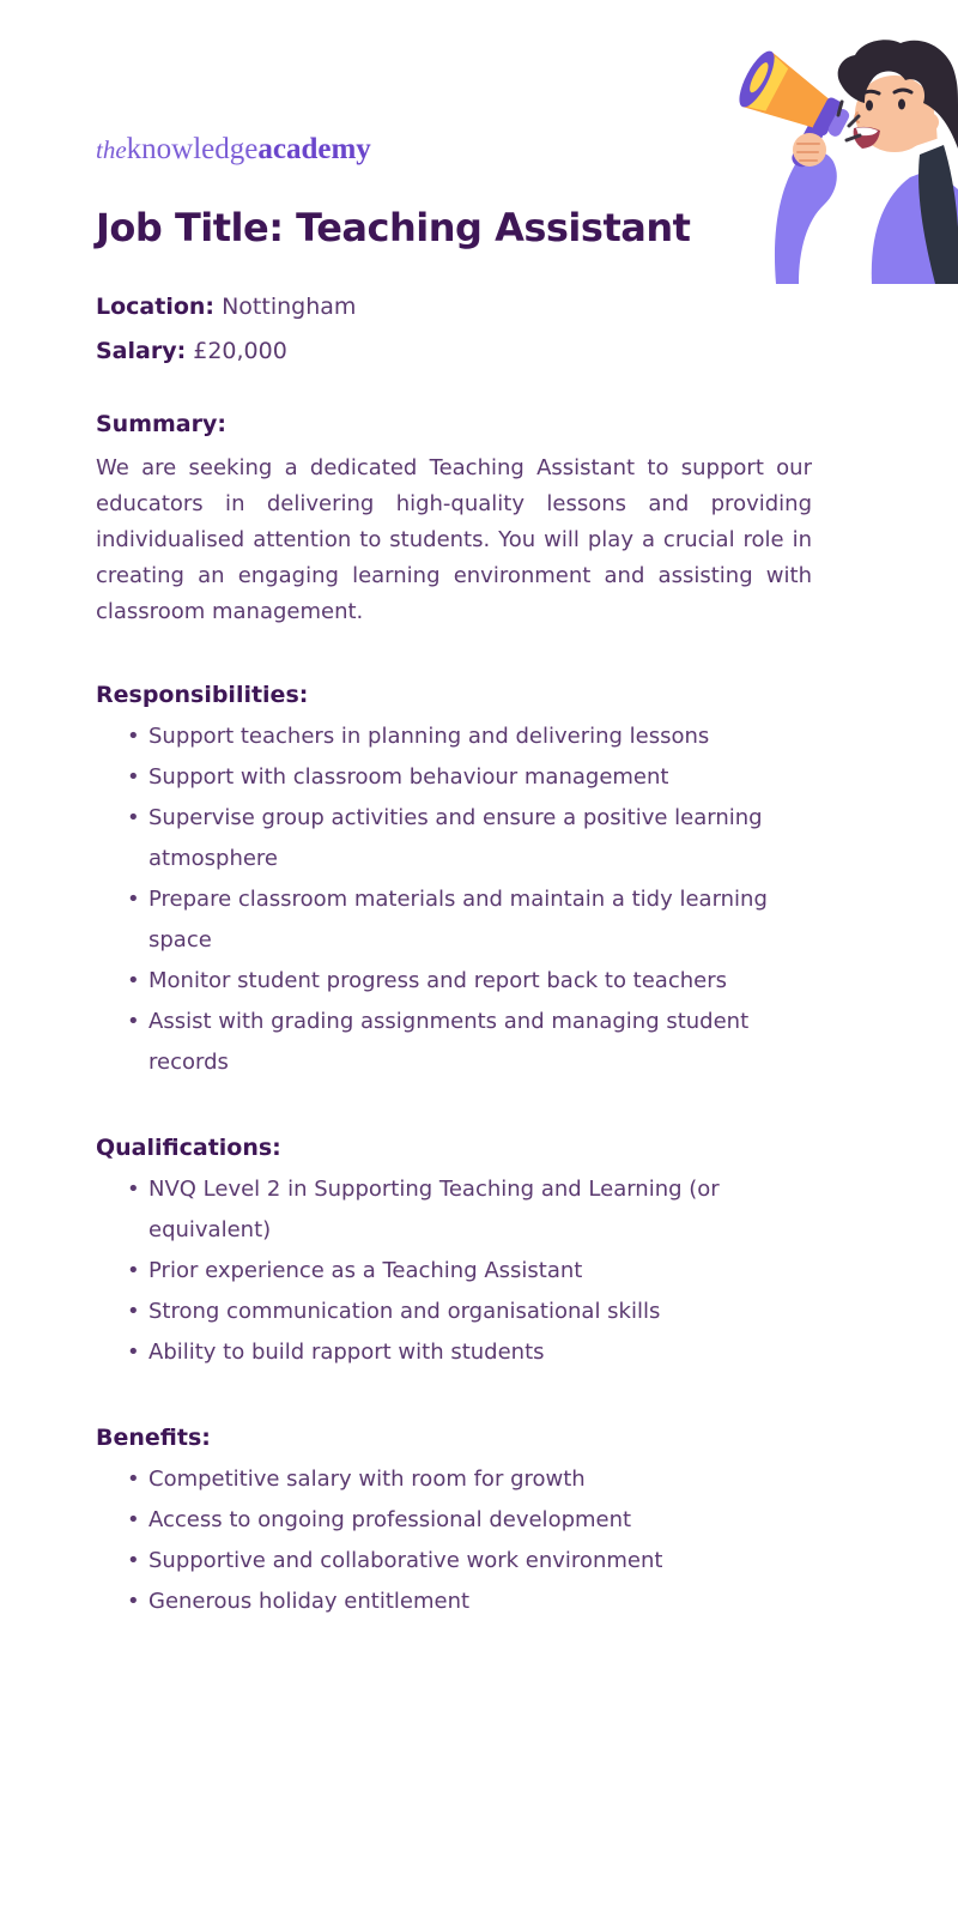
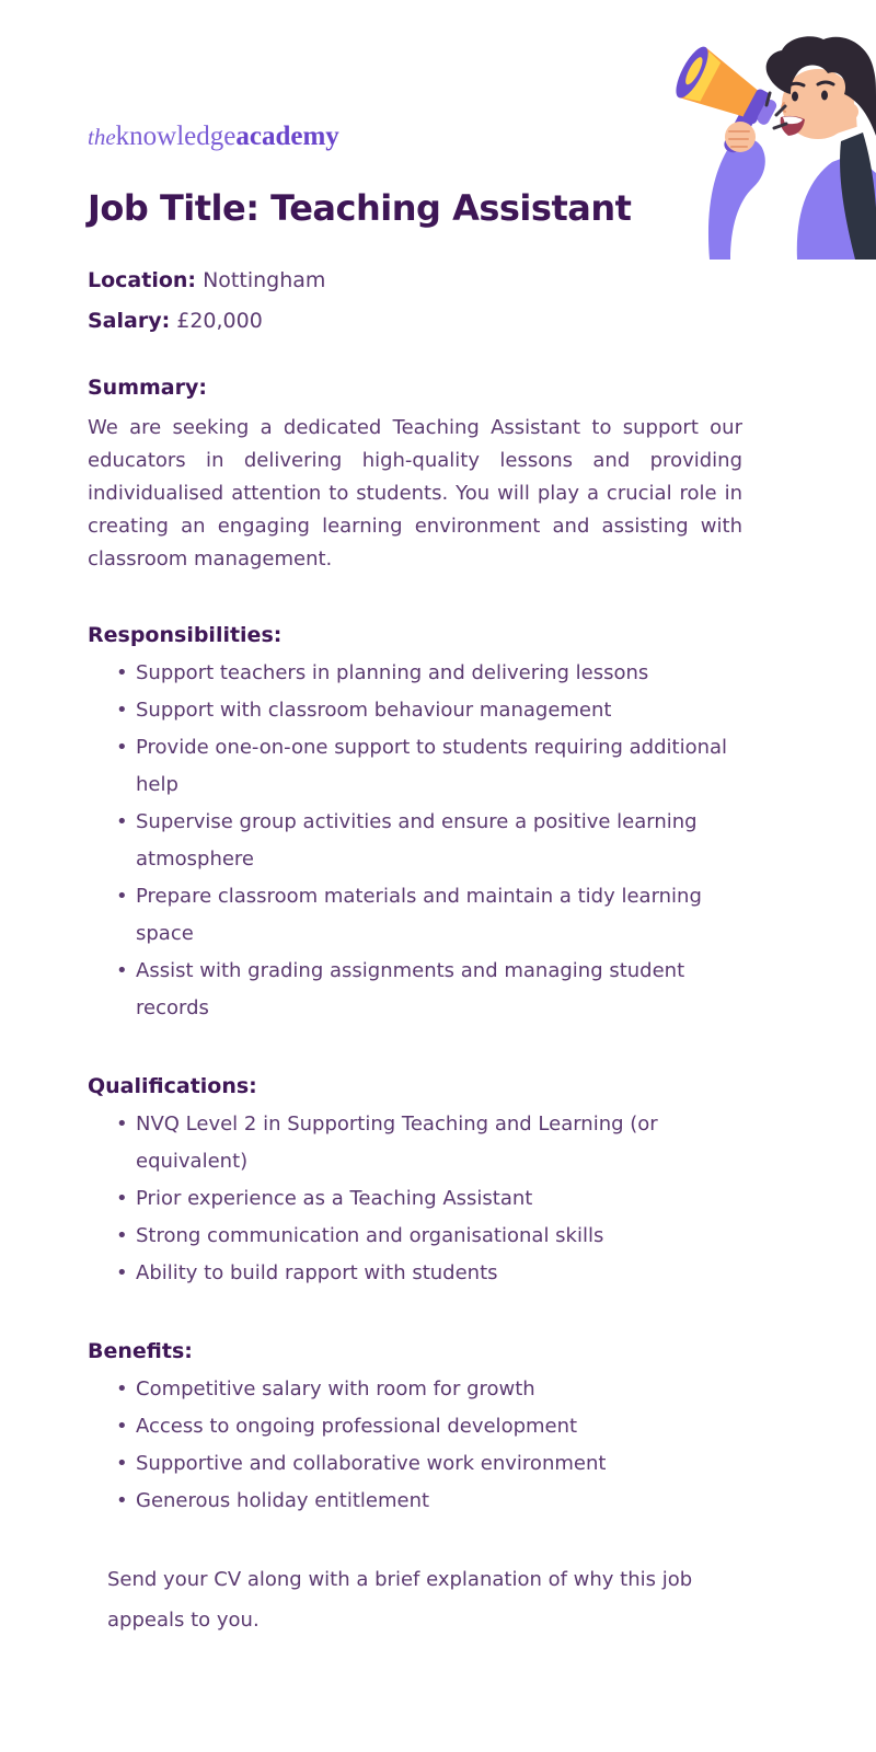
  theknowledgeacademy
  Job Title: Teaching Assistant
  Location: Nottingham
  Salary: £20,000
  Summary:
  We are seeking a dedicated Teaching Assistant to support our educators in delivering high-quality lessons and providing individualised attention to students. You will play a crucial role in creating an engaging learning environment and assisting with classroom management.
  Responsibilities:
  Support teachers in planning and delivering lessons
  Support with classroom behaviour management
+ Provide one-on-one support to students requiring additional help
  Supervise group activities and ensure a positive learning atmosphere
  Prepare classroom materials and maintain a tidy learning space
- Monitor student progress and report back to teachers
  Assist with grading assignments and managing student records
  Qualifications:
  NVQ Level 2 in Supporting Teaching and Learning (or equivalent)
  Prior experience as a Teaching Assistant
  Strong communication and organisational skills
  Ability to build rapport with students
  Benefits:
  Competitive salary with room for growth
  Access to ongoing professional development
  Supportive and collaborative work environment
  Generous holiday entitlement
+ Send your CV along with a brief explanation of why this job appeals to you.
